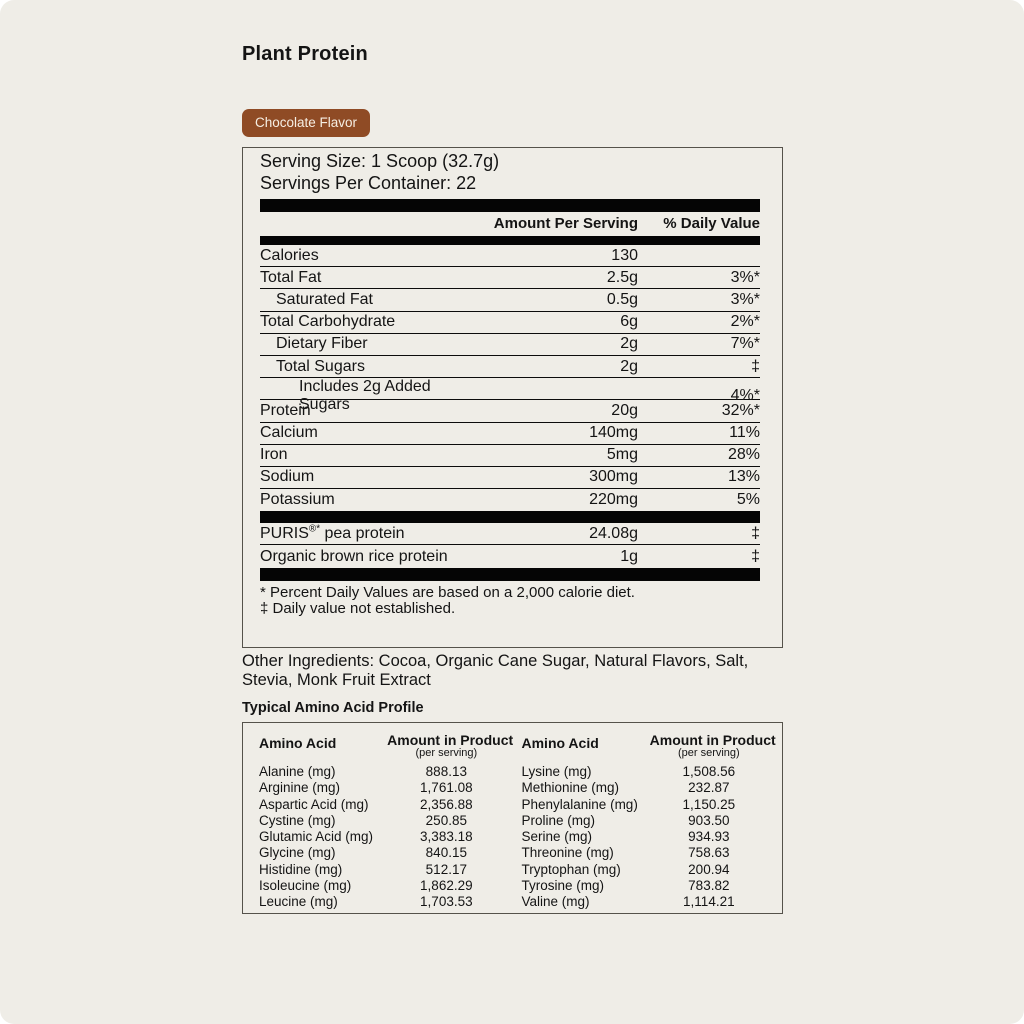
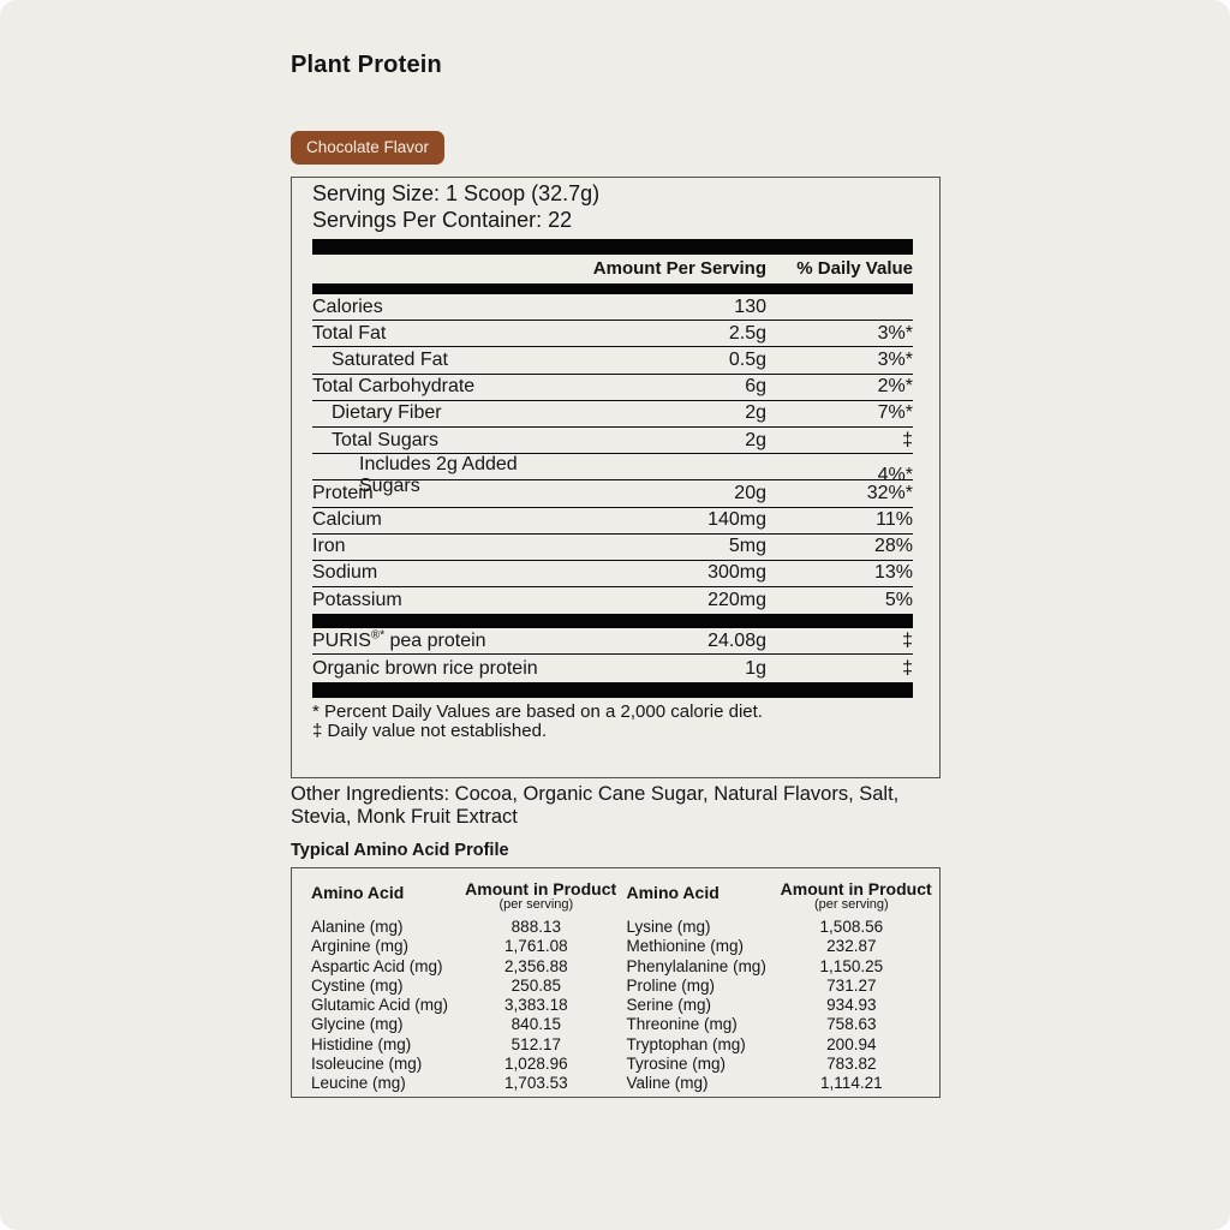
  Plant Protein
  Chocolate Flavor
  Serving Size: 1 Scoop (32.7g)
  Servings Per Container: 22
  Amount Per Serving
  % Daily Value
  Calories
  130
  Total Fat
  2.5g
  3%*
  Saturated Fat
  0.5g
  3%*
  Total Carbohydrate
  6g
  2%*
  Dietary Fiber
  2g
  7%*
  Total Sugars
  2g
  ‡
  Includes 2g Added Sugars
  4%*
  Protein
  20g
  32%*
  Calcium
  140mg
  11%
  Iron
  5mg
  28%
  Sodium
  300mg
  13%
  Potassium
  220mg
  5%
  PURIS®* pea protein
  24.08g
  ‡
  Organic brown rice protein
  1g
  ‡
  * Percent Daily Values are based on a 2,000 calorie diet.
  ‡ Daily value not established.
  Other Ingredients: Cocoa, Organic Cane Sugar, Natural Flavors, Salt, Stevia, Monk Fruit Extract
  Typical Amino Acid Profile
  Amino Acid
  Amount in Product
  (per serving)
  Alanine (mg)
  888.13
  Arginine (mg)
  1,761.08
  Aspartic Acid (mg)
  2,356.88
  Cystine (mg)
  250.85
  Glutamic Acid (mg)
  3,383.18
  Glycine (mg)
  840.15
  Histidine (mg)
  512.17
  Isoleucine (mg)
- 1,862.29
+ 1,028.96
  Leucine (mg)
  1,703.53
  Amino Acid
  Amount in Product
  (per serving)
  Lysine (mg)
  1,508.56
  Methionine (mg)
  232.87
  Phenylalanine (mg)
  1,150.25
  Proline (mg)
- 903.50
+ 731.27
  Serine (mg)
  934.93
  Threonine (mg)
  758.63
  Tryptophan (mg)
  200.94
  Tyrosine (mg)
  783.82
  Valine (mg)
  1,114.21
